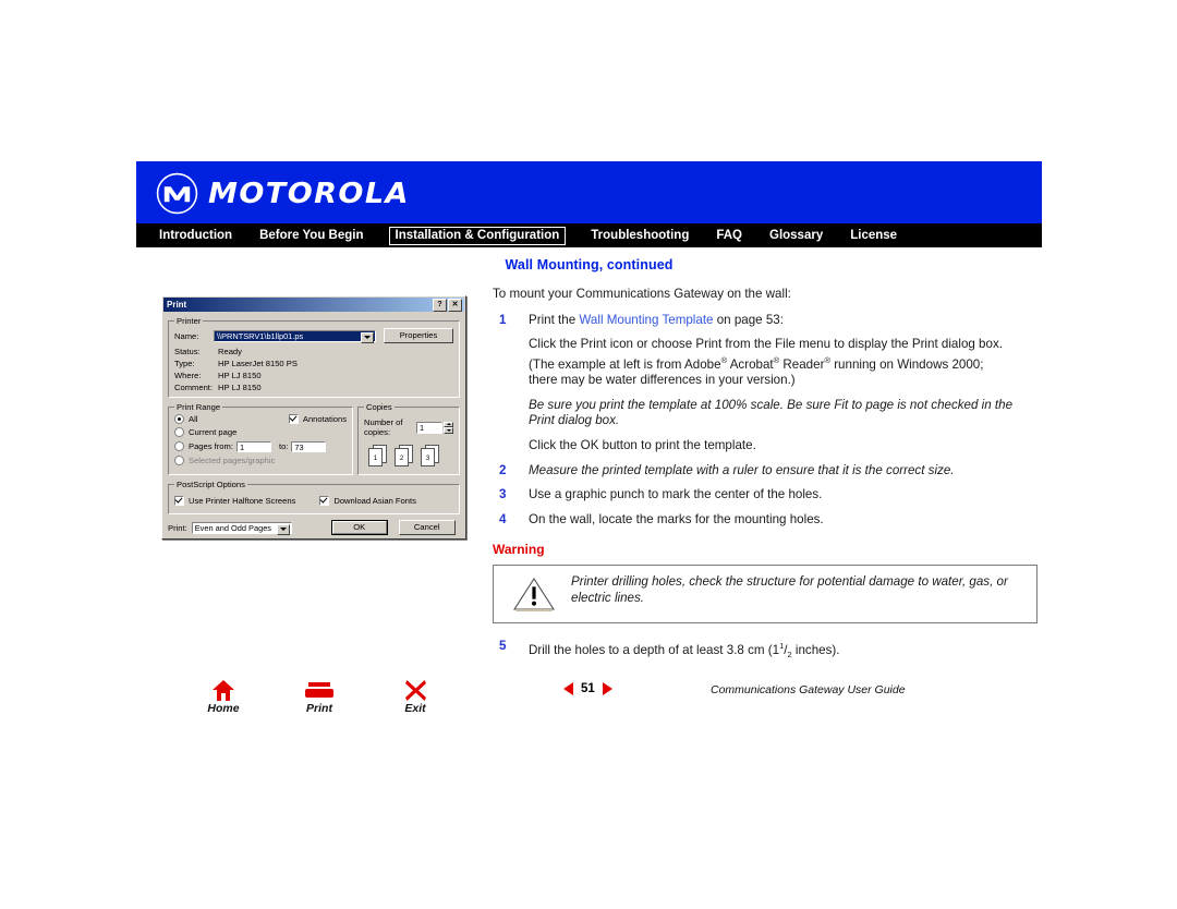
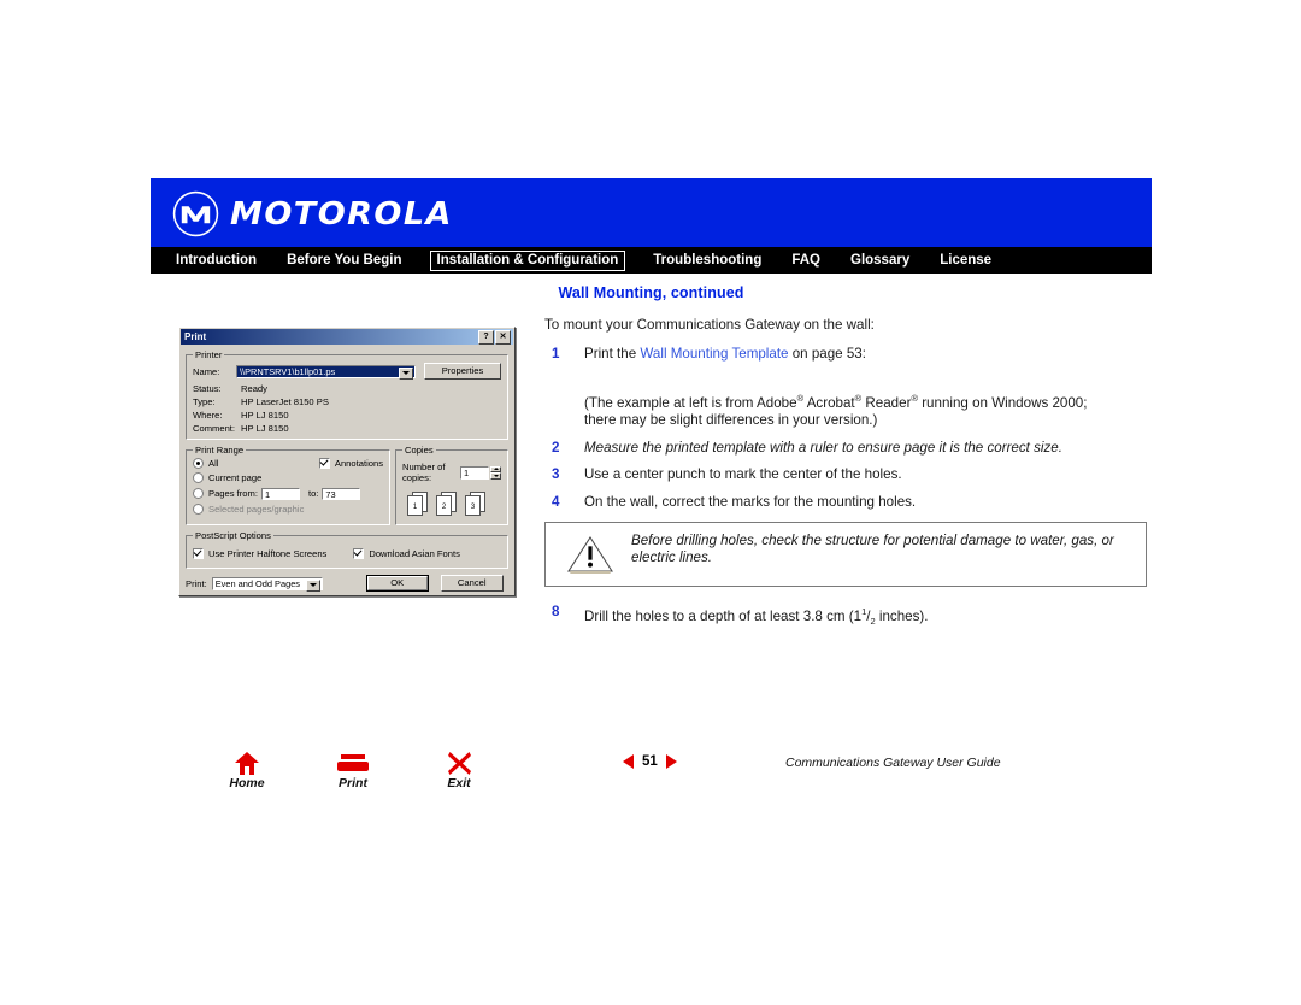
  MOTOROLA
  Introduction
  Before You Begin
  Installation & Configuration
  Troubleshooting
  FAQ
  Glossary
  License
  Wall Mounting, continued
  Print
  Printer
  Name:
  \\PRNTSRV1\b1llp01.ps
  Properties
  Status:
  Ready
  Type:
  HP LaserJet 8150 PS
  Where:
  HP LJ 8150
  Comment:
  HP LJ 8150
  Print Range
  All
  Annotations
  Current page
  Pages from:
  1
  to:
  73
  Selected pages/graphic
  Copies
  Number of copies:
  1
  PostScript Options
  Use Printer Halftone Screens
  Download Asian Fonts
  Print:
  Even and Odd Pages
  OK
  Cancel
  To mount your Communications Gateway on the wall:
  1
  Print the Wall Mounting Template on page 53:
- Click the Print icon or choose Print from the File menu to display the Print dialog box.
  (The example at left is from Adobe® Acrobat® Reader® running on Windows 2000;
- there may be water differences in your version.)
+ there may be slight differences in your version.)
- Be sure you print the template at 100% scale. Be sure Fit to page is not checked in the Print dialog box.
- Click the OK button to print the template.
  2
- Measure the printed template with a ruler to ensure that it is the correct size.
+ Measure the printed template with a ruler to ensure page it is the correct size.
  3
- Use a graphic punch to mark the center of the holes.
+ Use a center punch to mark the center of the holes.
  4
- On the wall, locate the marks for the mounting holes.
+ On the wall, correct the marks for the mounting holes.
- Warning
- Printer drilling holes, check the structure for potential damage to water, gas, or electric lines.
+ Before drilling holes, check the structure for potential damage to water, gas, or electric lines.
- 5
+ 8
  Drill the holes to a depth of at least 3.8 cm (11/2 inches).
  Home
  Print
  Exit
  51
  Communications Gateway User Guide
